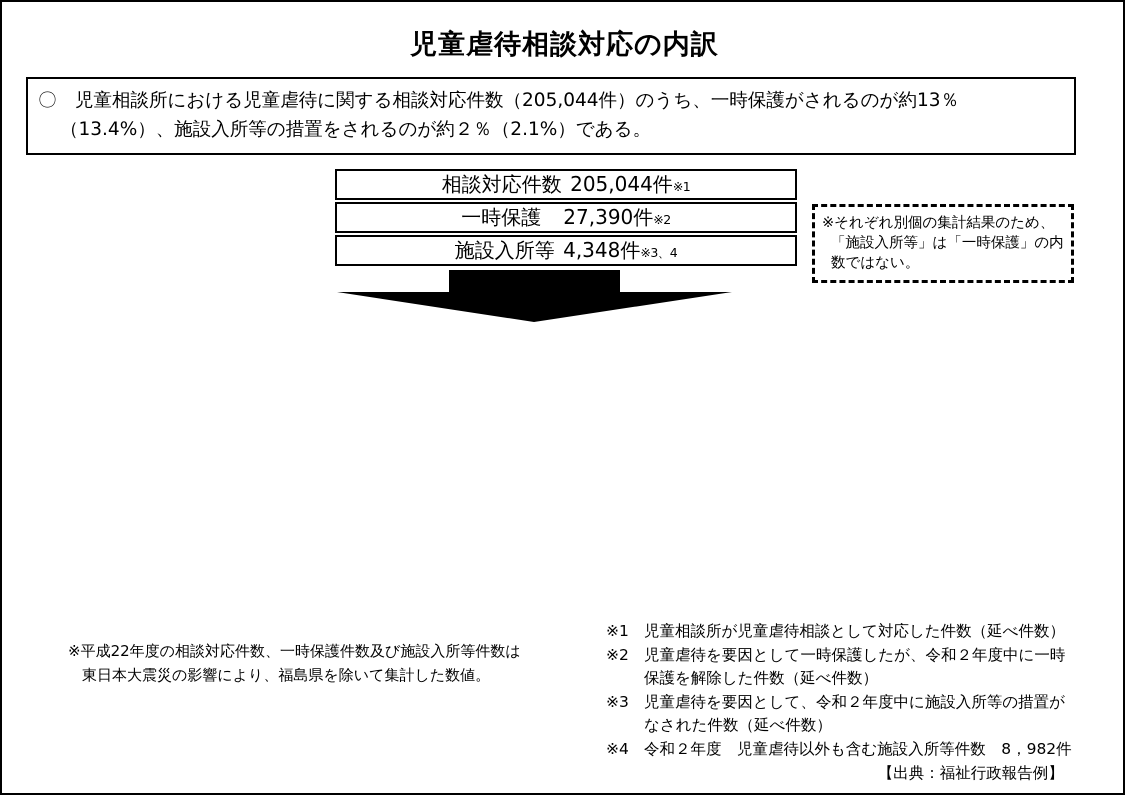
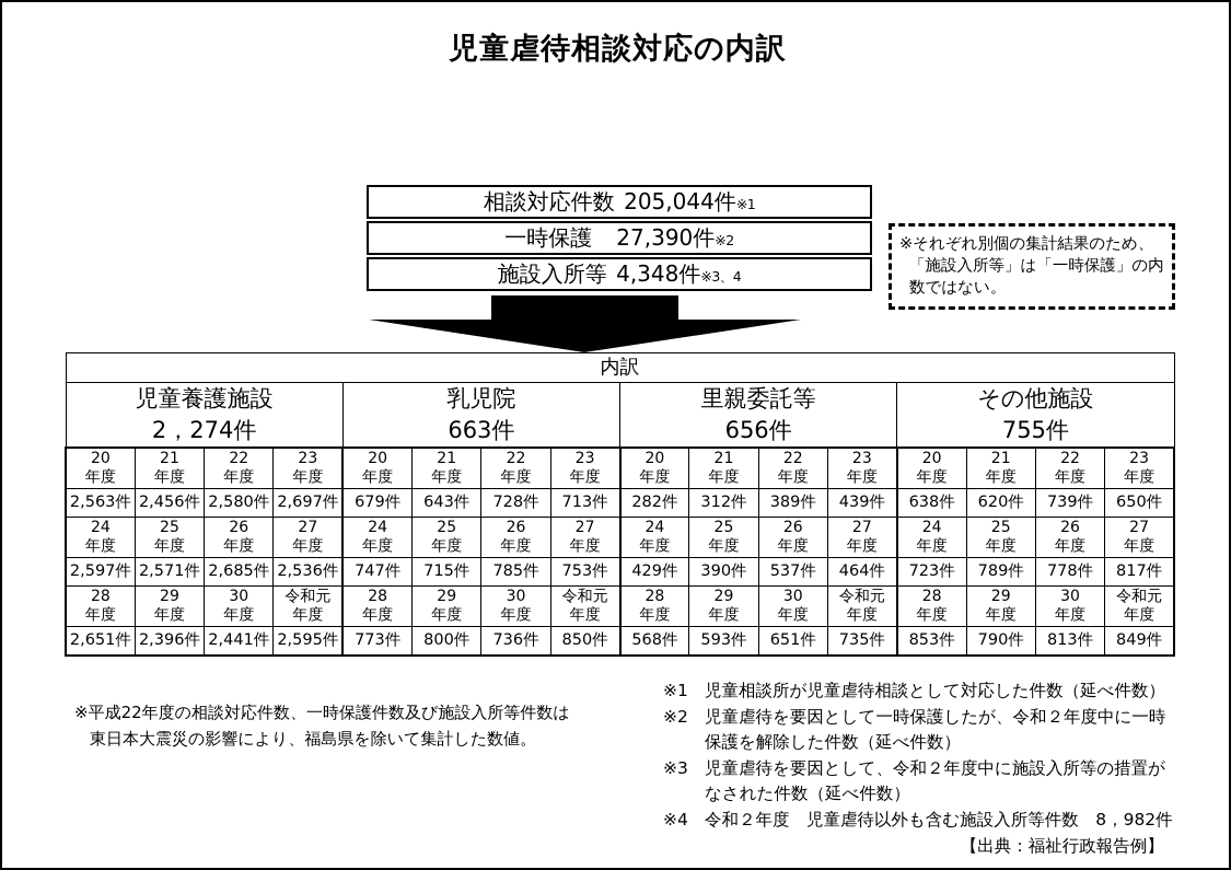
  児童虐待相談対応の内訳
- 〇 児童相談所における児童虐待に関する相談対応件数（205,044件）のうち、一時保護がされるのが約13％
- （13.4%）、施設入所等の措置をされるのが約２％（2.1%）である。
  相談対応件数 205,044件※1
  一時保護 27,390件※2
  施設入所等 4,348件※3、4
  ※それぞれ別個の集計結果のため、
  「施設入所等」は「一時保護」の内
  数ではない。
+ 内訳
+ 児童養護施設2，274件	乳児院663件	里親委託等656件	その他施設755件
+ 20年度	21年度	22年度	23年度	20年度	21年度	22年度	23年度	20年度	21年度	22年度	23年度	20年度	21年度	22年度	23年度
+ 2,563件	2,456件	2,580件	2,697件	679件	643件	728件	713件	282件	312件	389件	439件	638件	620件	739件	650件
+ 24年度	25年度	26年度	27年度	24年度	25年度	26年度	27年度	24年度	25年度	26年度	27年度	24年度	25年度	26年度	27年度
+ 2,597件	2,571件	2,685件	2,536件	747件	715件	785件	753件	429件	390件	537件	464件	723件	789件	778件	817件
+ 28年度	29年度	30年度	令和元年度	28年度	29年度	30年度	令和元年度	28年度	29年度	30年度	令和元年度	28年度	29年度	30年度	令和元年度
+ 2,651件	2,396件	2,441件	2,595件	773件	800件	736件	850件	568件	593件	651件	735件	853件	790件	813件	849件
  ※平成22年度の相談対応件数、一時保護件数及び施設入所等件数は
  東日本大震災の影響により、福島県を除いて集計した数値。
  ※1 児童相談所が児童虐待相談として対応した件数（延べ件数）
  ※2 児童虐待を要因として一時保護したが、令和２年度中に一時
  保護を解除した件数（延べ件数）
  ※3 児童虐待を要因として、令和２年度中に施設入所等の措置が
  なされた件数（延べ件数）
  ※4 令和２年度 児童虐待以外も含む施設入所等件数 8，982件
  【出典：福祉行政報告例】
